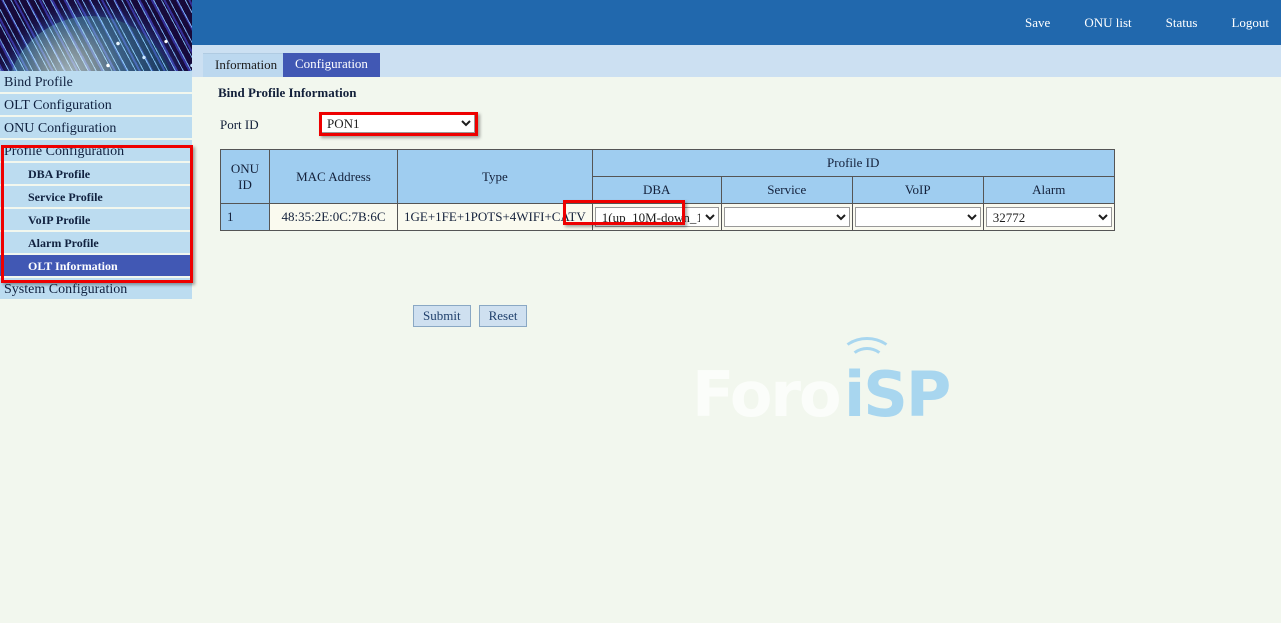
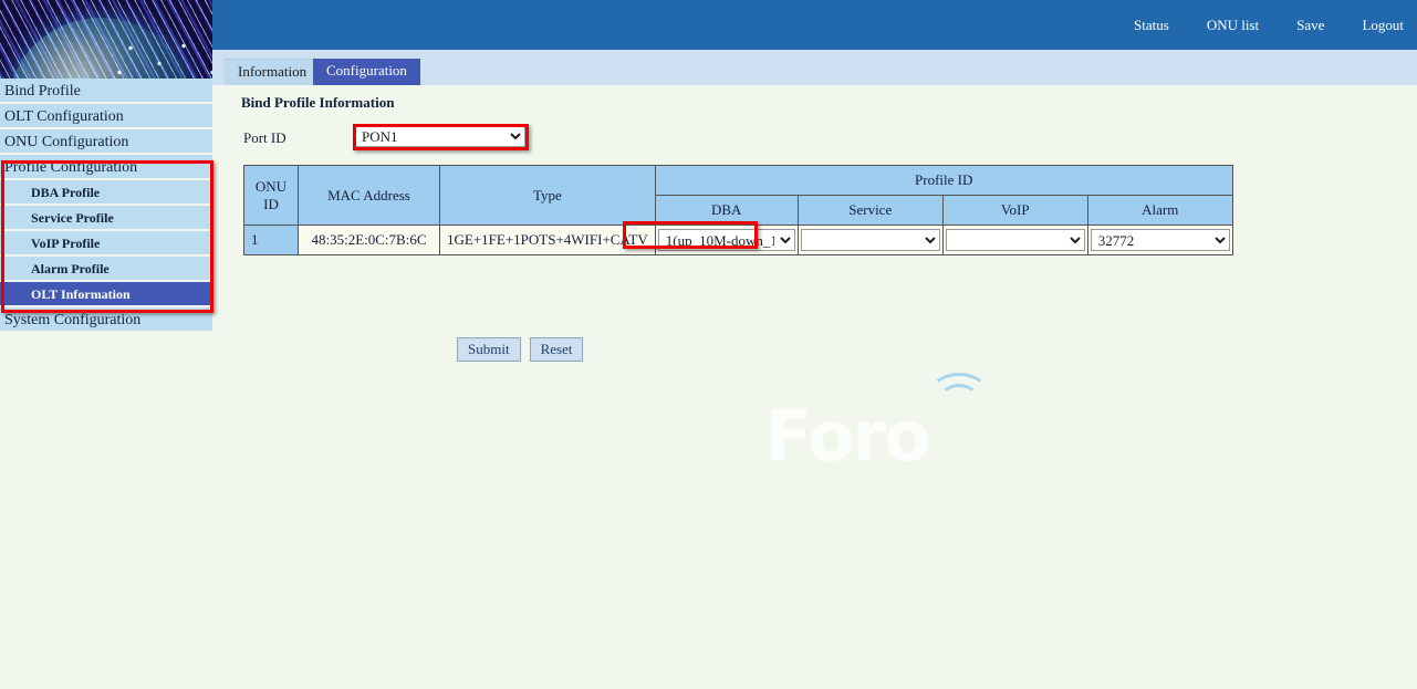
- Save
+ Status
  ONU list
- Status
+ Save
  Logout
  Information
  Configuration
  Bind Profile
  OLT Configuration
  ONU Configuration
  Profile Configuration
  DBA Profile
  Service Profile
  VoIP Profile
  Alarm Profile
  OLT Information
  System Configuration
  Bind Profile Information
  Port ID
  PON1
  ONU ID	MAC Address	Type	Profile ID
  DBA	Service	VoIP	Alarm
  1	48:35:2E:0C:7B:6C	1GE+1FE+1POTS+4WIFI+CATV	1(up_10M-down_1			32772
  Submit
  Reset
- iSP
